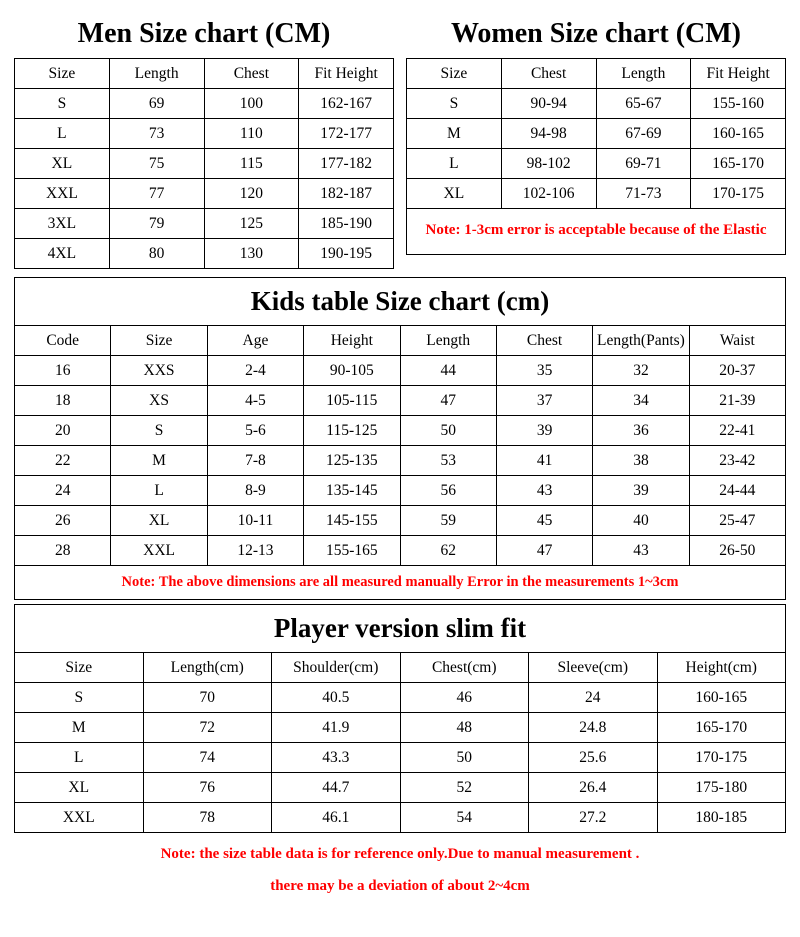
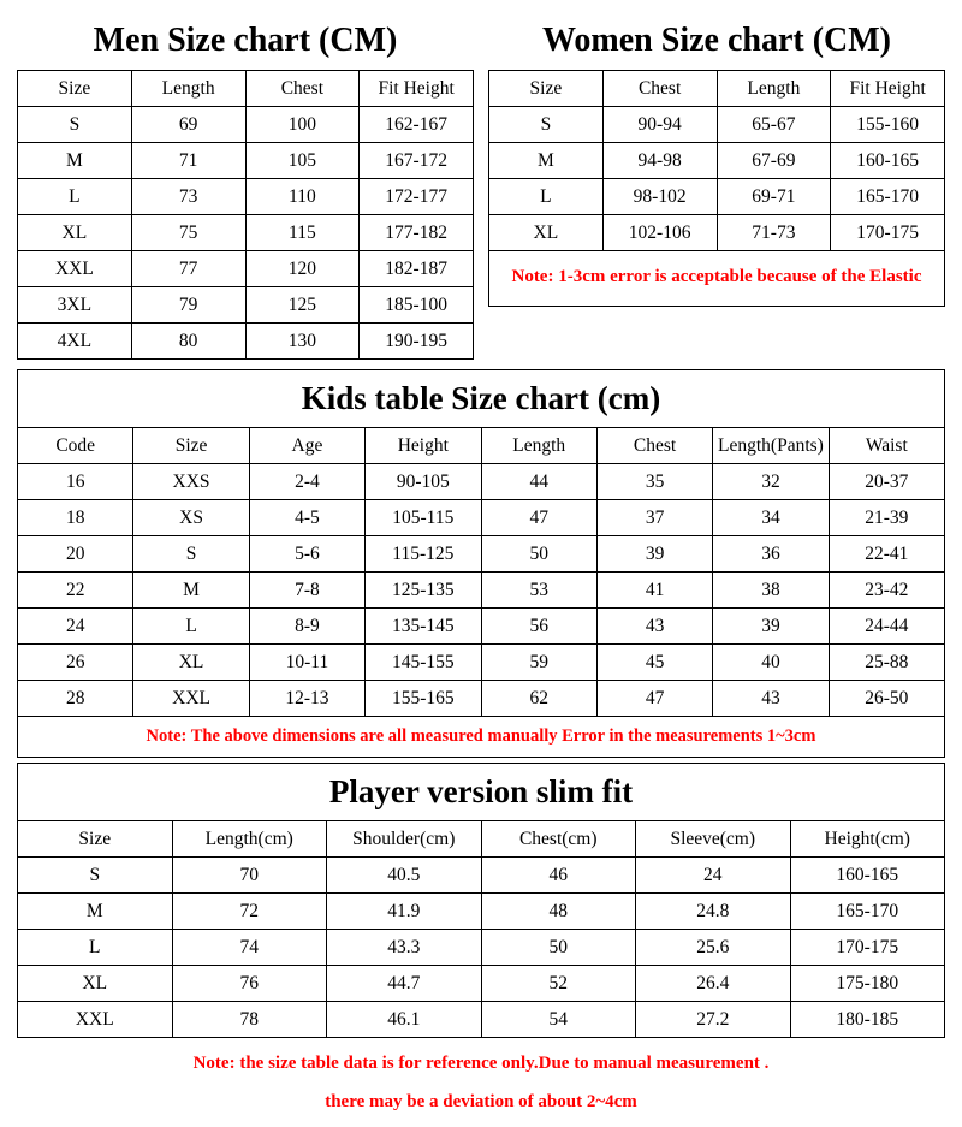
  Men Size chart (CM)
  Size	Length	Chest	Fit Height
  S	69	100	162-167
+ M	71	105	167-172
  L	73	110	172-177
  XL	75	115	177-182
  XXL	77	120	182-187
- 3XL	79	125	185-190
+ 3XL	79	125	185-100
  4XL	80	130	190-195
  Women Size chart (CM)
  Size	Chest	Length	Fit Height
  S	90-94	65-67	155-160
  M	94-98	67-69	160-165
  L	98-102	69-71	165-170
  XL	102-106	71-73	170-175
  Note: 1-3cm error is acceptable because of the Elastic
  Kids table Size chart (cm)
  Code	Size	Age	Height	Length	Chest	Length(Pants)	Waist
  16	XXS	2-4	90-105	44	35	32	20-37
  18	XS	4-5	105-115	47	37	34	21-39
  20	S	5-6	115-125	50	39	36	22-41
  22	M	7-8	125-135	53	41	38	23-42
  24	L	8-9	135-145	56	43	39	24-44
- 26	XL	10-11	145-155	59	45	40	25-47
+ 26	XL	10-11	145-155	59	45	40	25-88
  28	XXL	12-13	155-165	62	47	43	26-50
  Note: The above dimensions are all measured manually Error in the measurements 1~3cm
  Player version slim fit
  Size	Length(cm)	Shoulder(cm)	Chest(cm)	Sleeve(cm)	Height(cm)
  S	70	40.5	46	24	160-165
  M	72	41.9	48	24.8	165-170
  L	74	43.3	50	25.6	170-175
  XL	76	44.7	52	26.4	175-180
  XXL	78	46.1	54	27.2	180-185
  Note: the size table data is for reference only.Due to manual measurement .
  there may be a deviation of about 2~4cm
